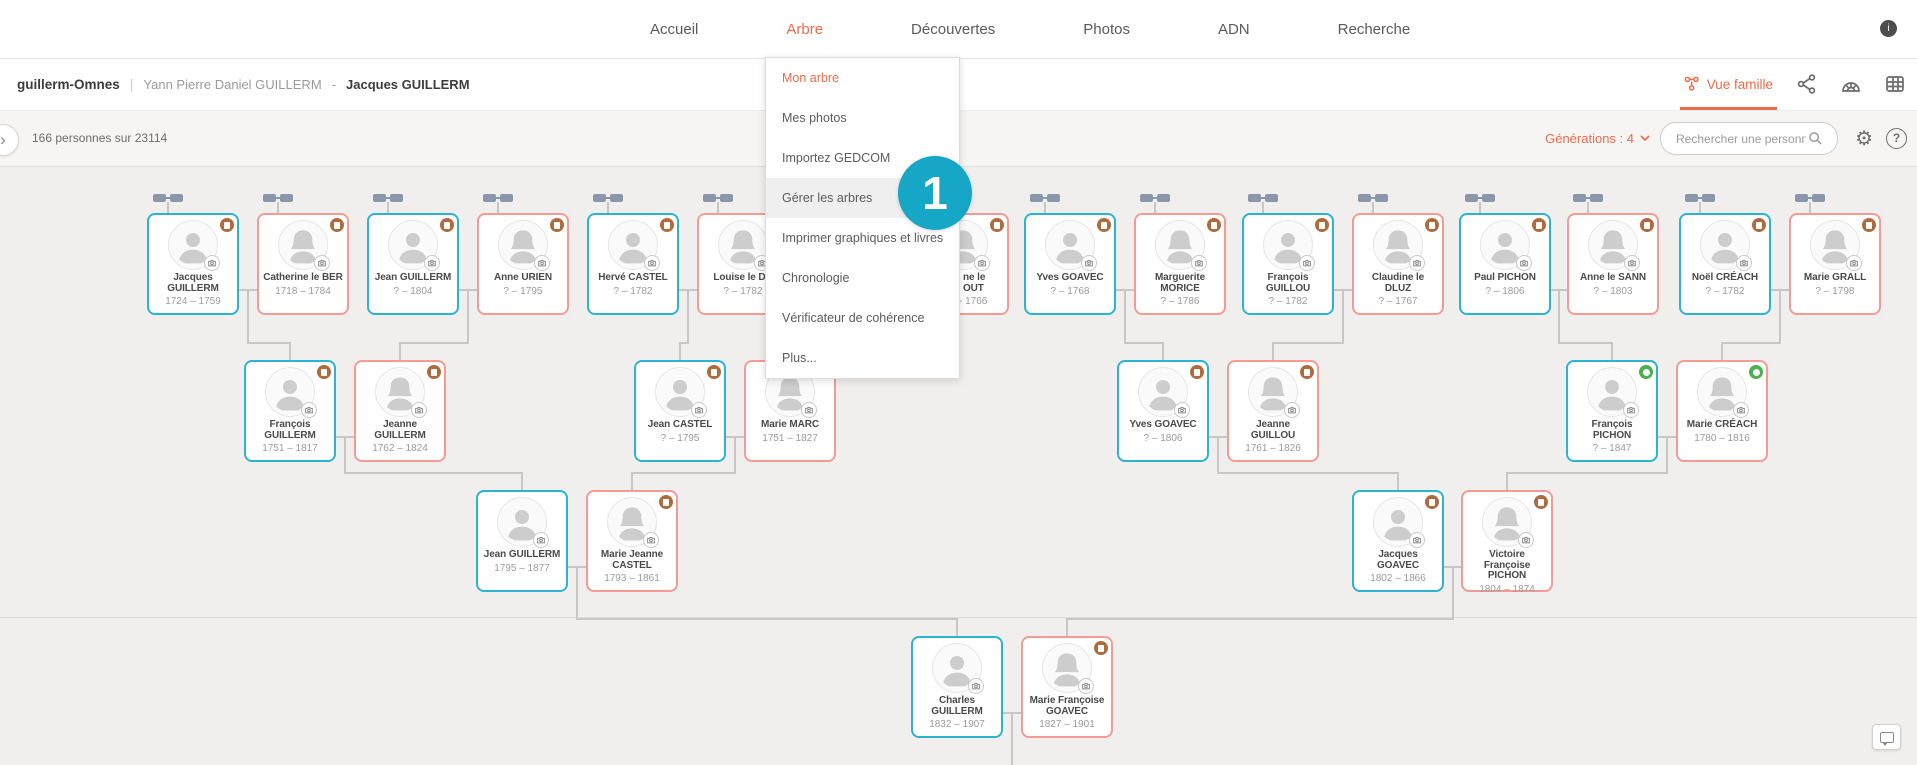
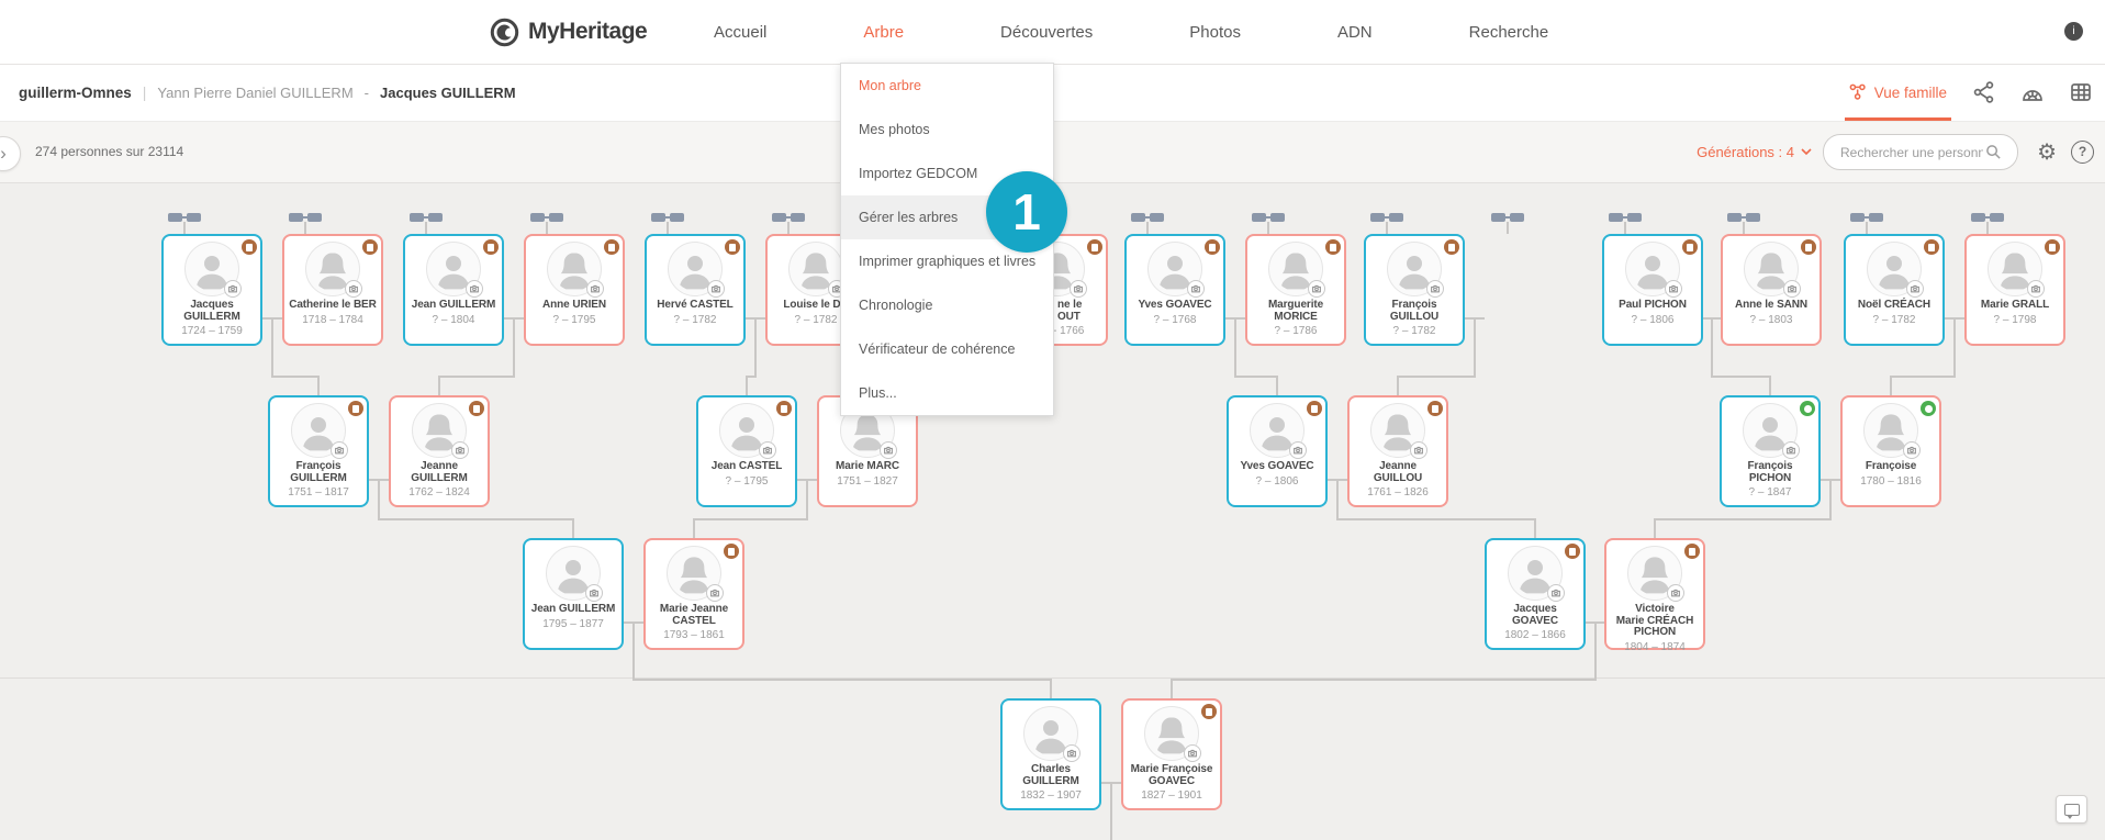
+ MyHeritage
  Accueil
  Arbre
  Découvertes
  Photos
  ADN
  Recherche
  i
  guillerm-Omnes
  |
  Yann Pierre Daniel GUILLERM
  -
  Jacques GUILLERM
  Vue famille
  ›
- 166 personnes sur 23114
+ 274 personnes sur 23114
  Générations : 4
  Rechercher une personn
  ⚙
  ?
  Jacques
  GUILLERM
  1724 – 1759
  Catherine le BER
  1718 – 1784
  Jean GUILLERM
  ? – 1804
  Anne URIEN
  ? – 1795
  Hervé CASTEL
  ? – 1782
  Louise le D
  ? – 1782
  ne le
  OUT
  - 1766
  Yves GOAVEC
  ? – 1768
  Marguerite
  MORICE
  ? – 1786
  François
  GUILLOU
  ? – 1782
- Claudine le
- DLUZ
- ? – 1767
  Paul PICHON
  ? – 1806
  Anne le SANN
  ? – 1803
  Noël CRÉACH
  ? – 1782
  Marie GRALL
  ? – 1798
  François
  GUILLERM
  1751 – 1817
  Jeanne
  GUILLERM
  1762 – 1824
  Jean CASTEL
  ? – 1795
  Marie MARC
  1751 – 1827
  Yves GOAVEC
  ? – 1806
  Jeanne
  GUILLOU
  1761 – 1826
  François
  PICHON
  ? – 1847
- Marie CRÉACH
+ Françoise
  1780 – 1816
  Jean GUILLERM
  1795 – 1877
  Marie Jeanne
  CASTEL
  1793 – 1861
  Jacques
  GOAVEC
  1802 – 1866
  Victoire
- Françoise
+ Marie CRÉACH
  PICHON
  1804 – 1874
  Charles
  GUILLERM
  1832 – 1907
  Marie Françoise
  GOAVEC
  1827 – 1901
  Mon arbre
  Mes photos
  Importez GEDCOM
  Gérer les arbres
  Imprimer graphiques et livres
  Chronologie
  Vérificateur de cohérence
  Plus...
  1
